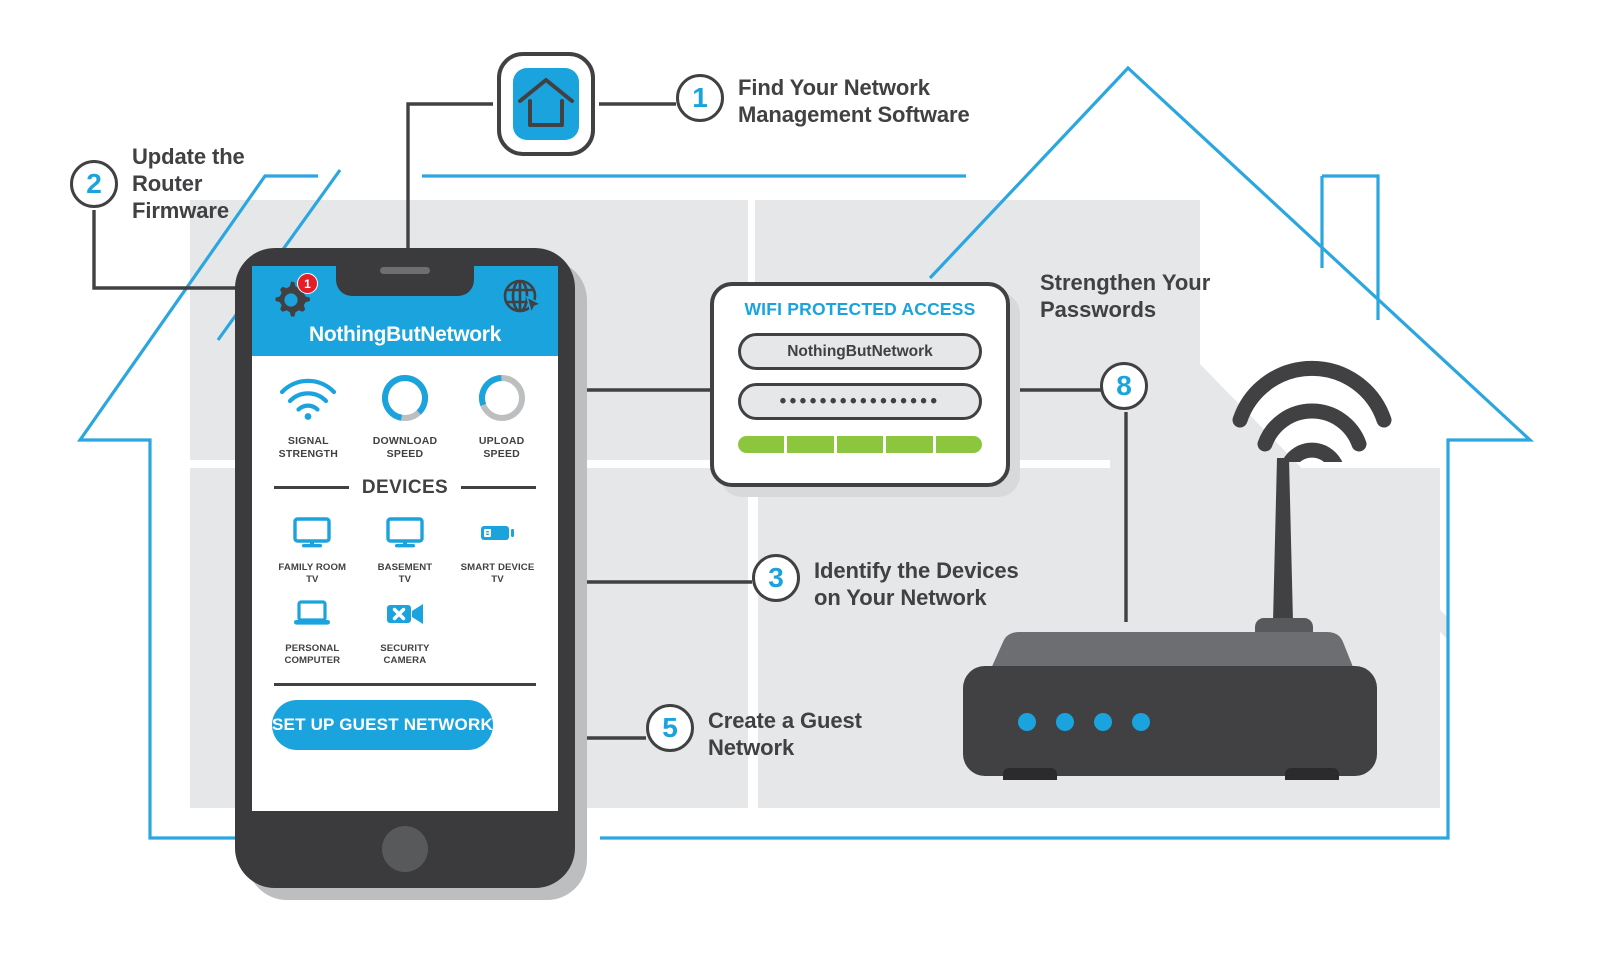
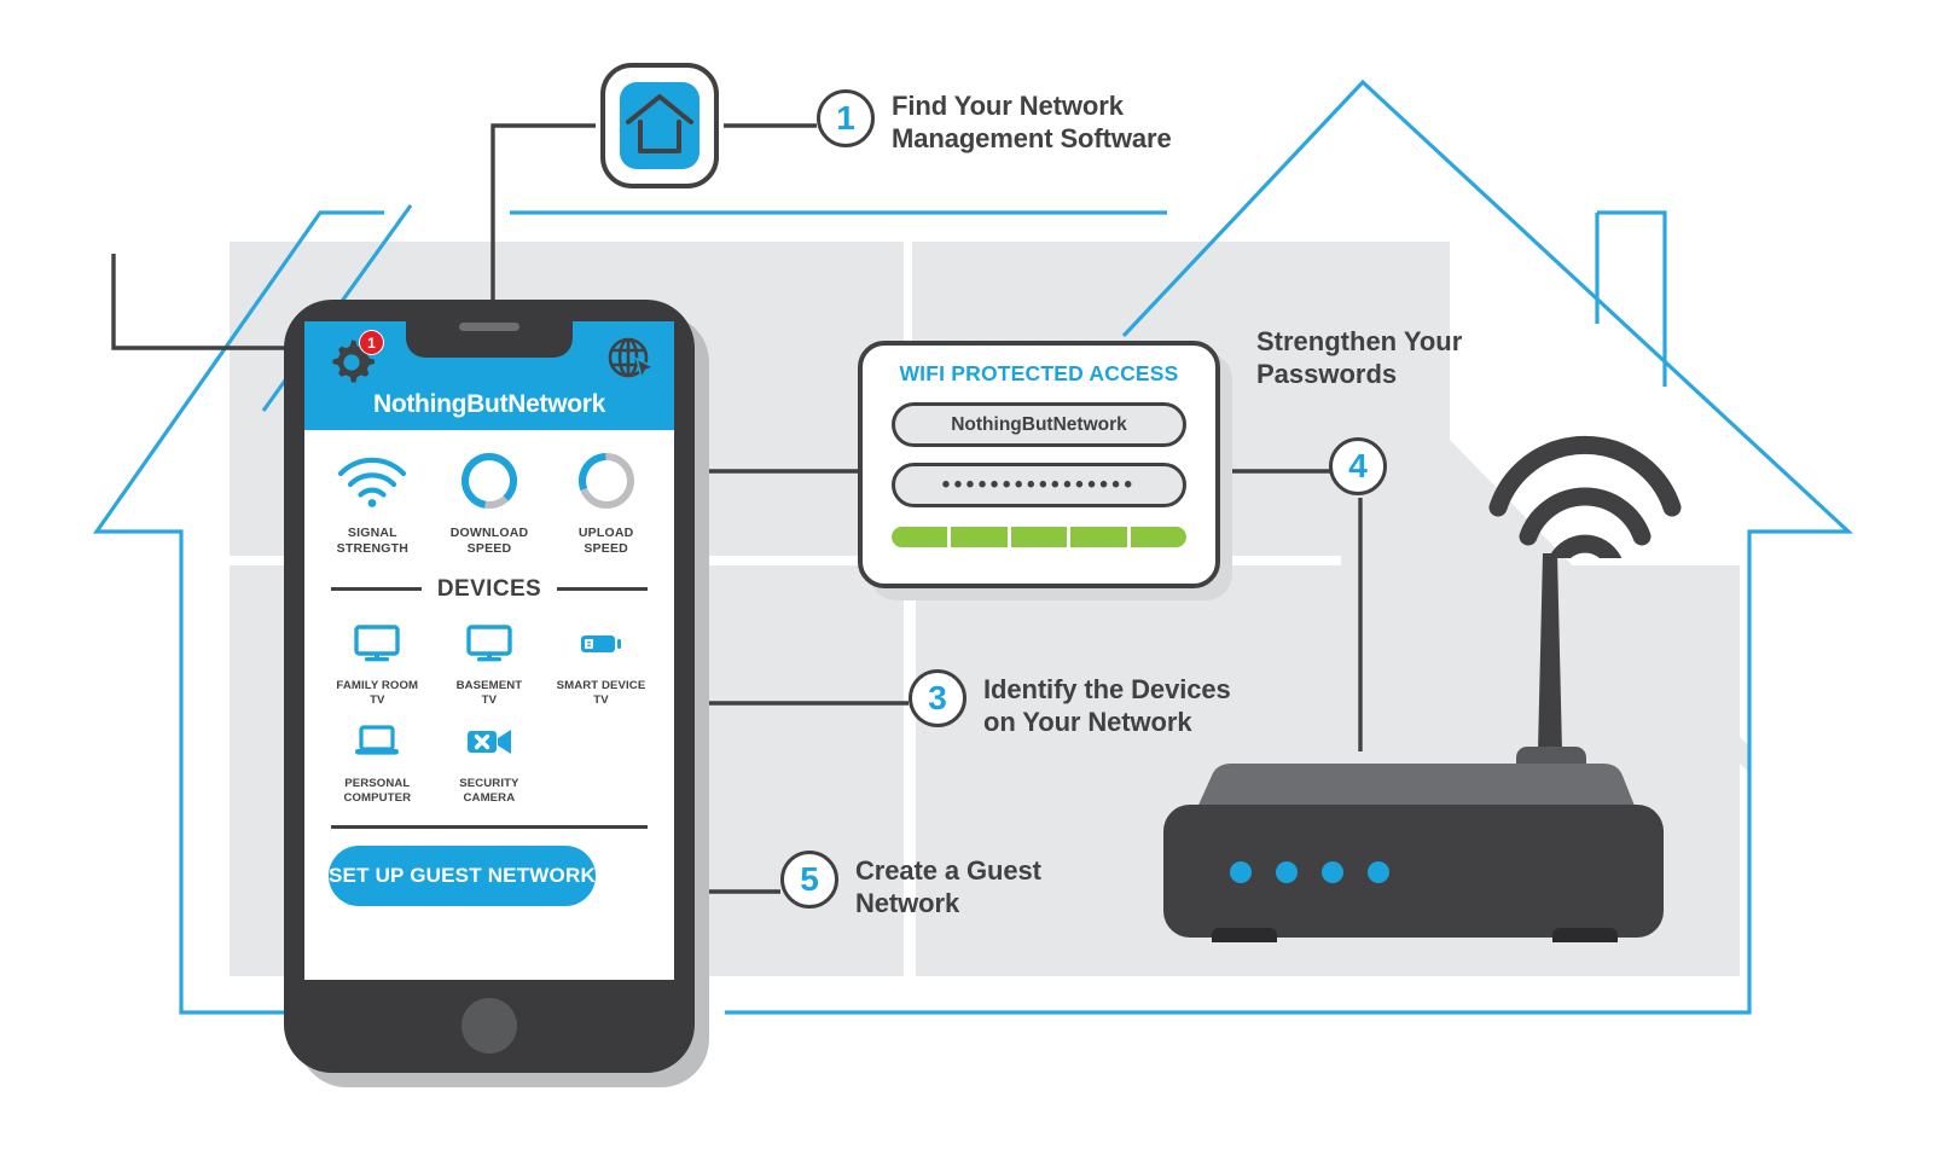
  1
  Find Your Network
  Management Software
- 2
- Update the
- Router
- Firmware
  3
  Identify the Devices
  on Your Network
- 8
+ 4
  Strengthen Your
  Passwords
  5
  Create a Guest
  Network
  WIFI PROTECTED ACCESS
  NothingButNetwork
  ••••••••••••••••
  1
  NothingButNetwork
  SIGNAL
  STRENGTH
  DOWNLOAD
  SPEED
  UPLOAD
  SPEED
  DEVICES
  FAMILY ROOM
  TV
  BASEMENT
  TV
  SMART DEVICE
  TV
  PERSONAL
  COMPUTER
  SECURITY
  CAMERA
  SET UP GUEST NETWORK
